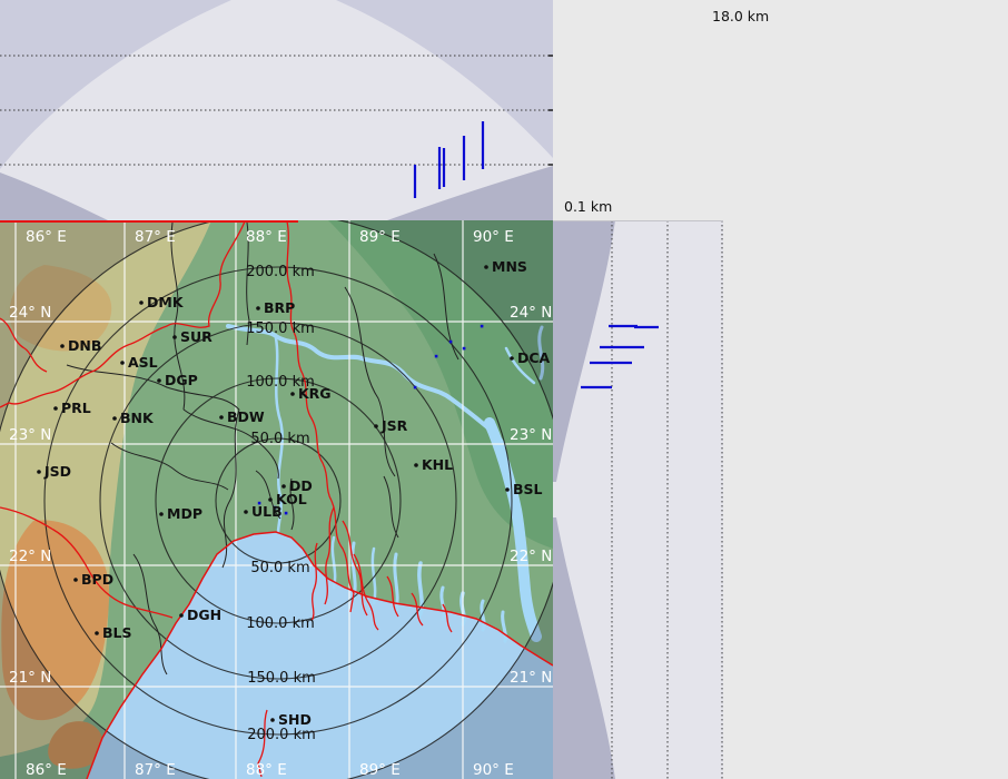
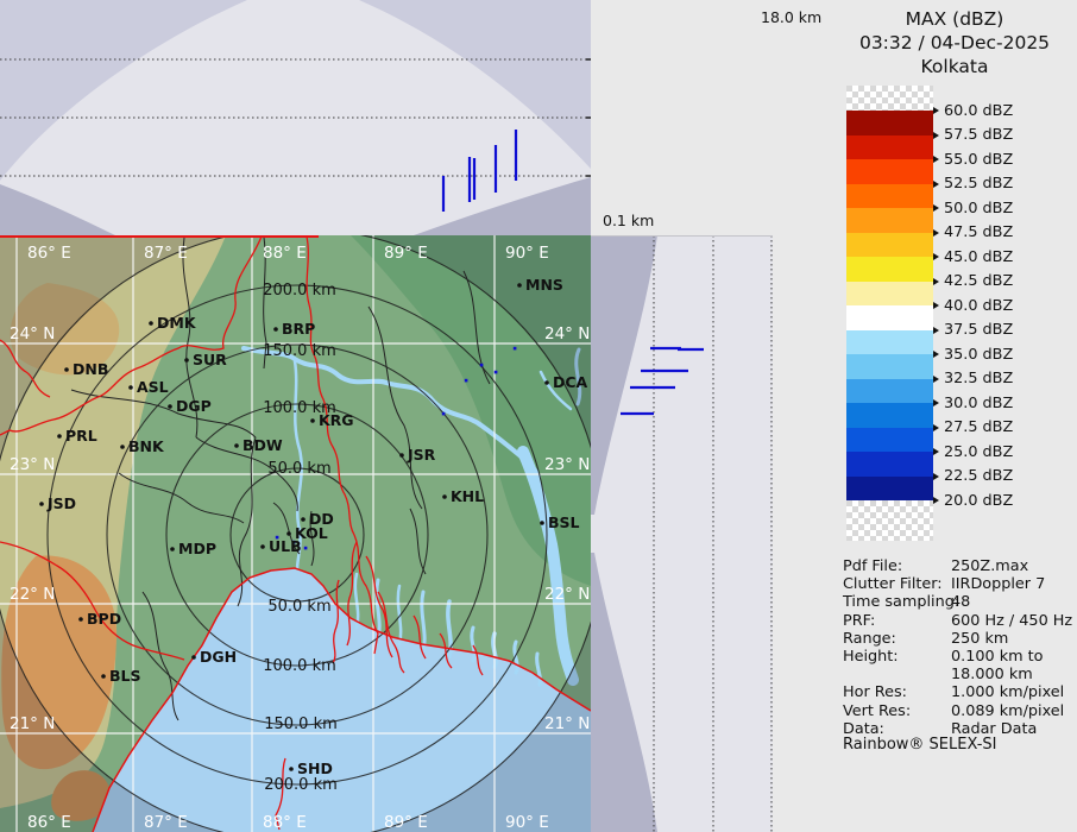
  18.0 km
  0.1 km
  200.0 km
  150.0 km
  100.0 km
  50.0 km
  50.0 km
  100.0 km
  150.0 km
  200.0 km
  86° E
  86° E
  87° E
  87° E
  88° E
  88° E
  89° E
  89° E
  90° E
  90° E
  24° N
  24° N
  23° N
  23° N
  22° N
  22° N
  21° N
  21° N
  MNS
  DMK
  BRP
  SUR
  DNB
  DCA
  ASL
  DGP
  KRG
  PRL
  BDW
  BNK
  JSR
  KHL
  JSD
  DD
  BSL
  KOL
  ULB
  MDP
  BPD
  DGH
  BLS
  SHD
+ MAX (dBZ)
+ 03:32 / 04-Dec-2025
+ Kolkata
+ 60.0 dBZ
+ 57.5 dBZ
+ 55.0 dBZ
+ 52.5 dBZ
+ 50.0 dBZ
+ 47.5 dBZ
+ 45.0 dBZ
+ 42.5 dBZ
+ 40.0 dBZ
+ 37.5 dBZ
+ 35.0 dBZ
+ 32.5 dBZ
+ 30.0 dBZ
+ 27.5 dBZ
+ 25.0 dBZ
+ 22.5 dBZ
+ 20.0 dBZ
+ Pdf File:
+ 250Z.max
+ Clutter Filter:
+ IIRDoppler 7
+ Time sampling:
+ 48
+ PRF:
+ 600 Hz / 450 Hz
+ Range:
+ 250 km
+ Height:
+ 0.100 km to
+ 18.000 km
+ Hor Res:
+ 1.000 km/pixel
+ Vert Res:
+ 0.089 km/pixel
+ Data:
+ Radar Data
+ Rainbow® SELEX-SI
